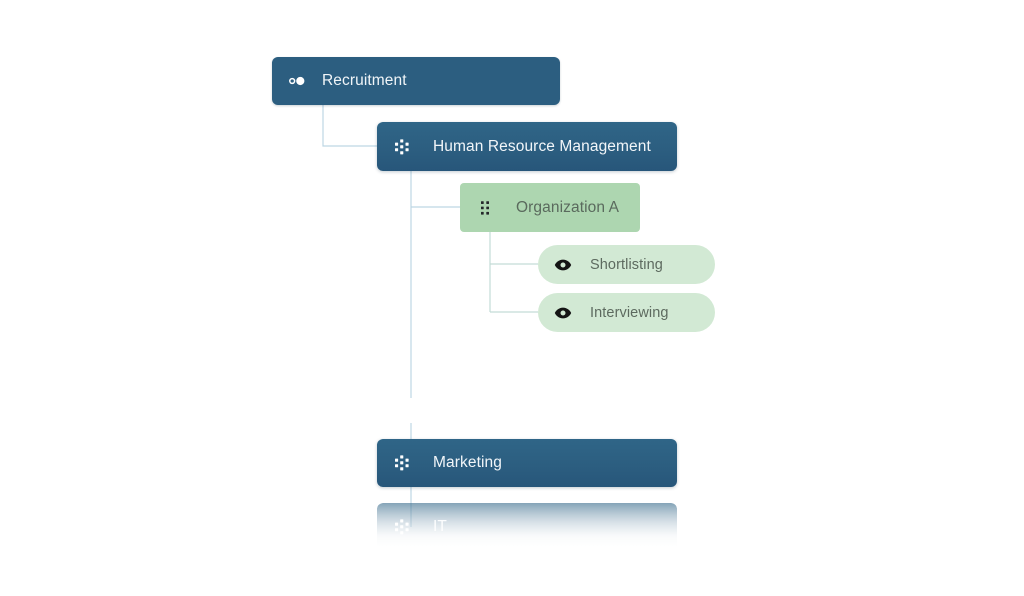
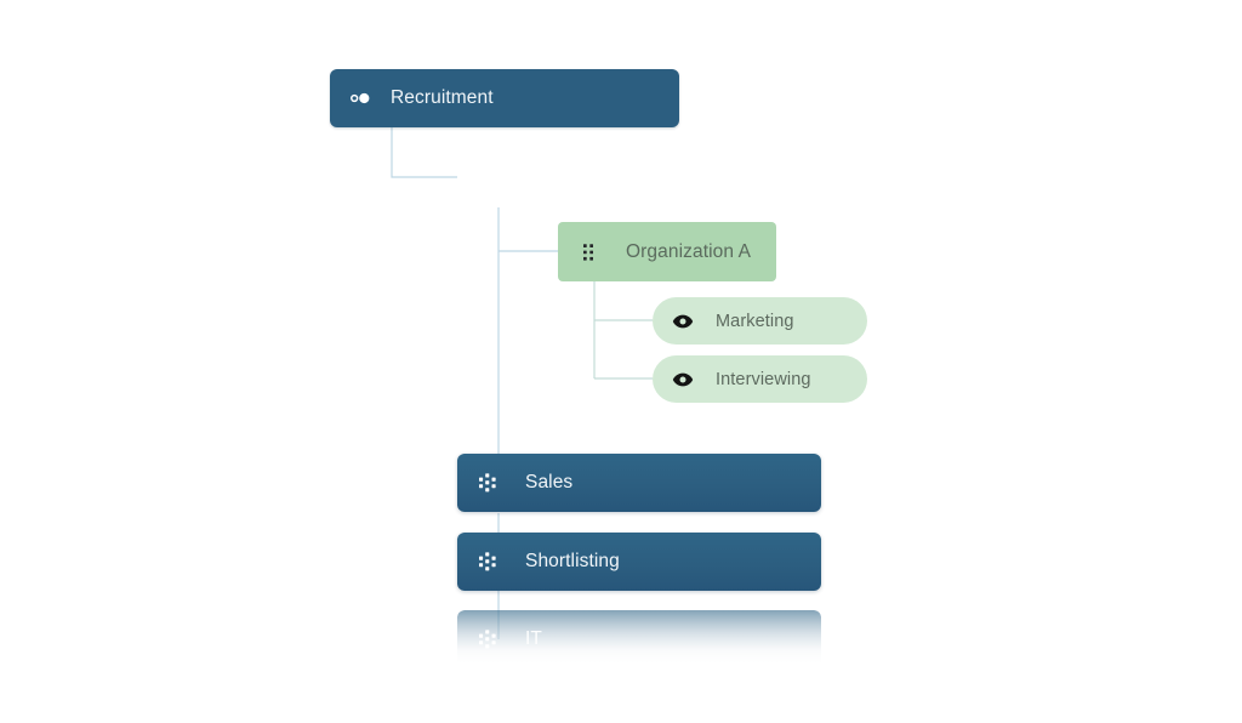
  Recruitment
- Human Resource Management
  Organization A
- Shortlisting
+ Marketing
  Interviewing
+ Sales
- Marketing
+ Shortlisting
